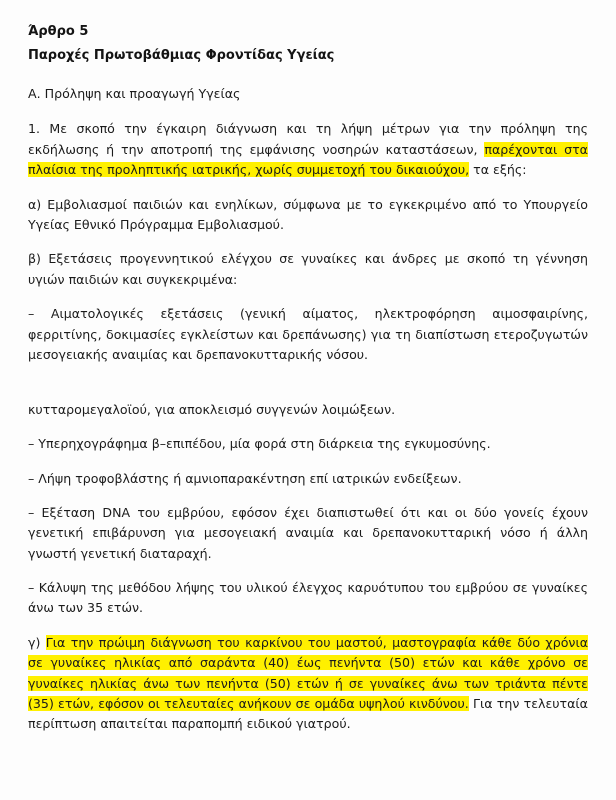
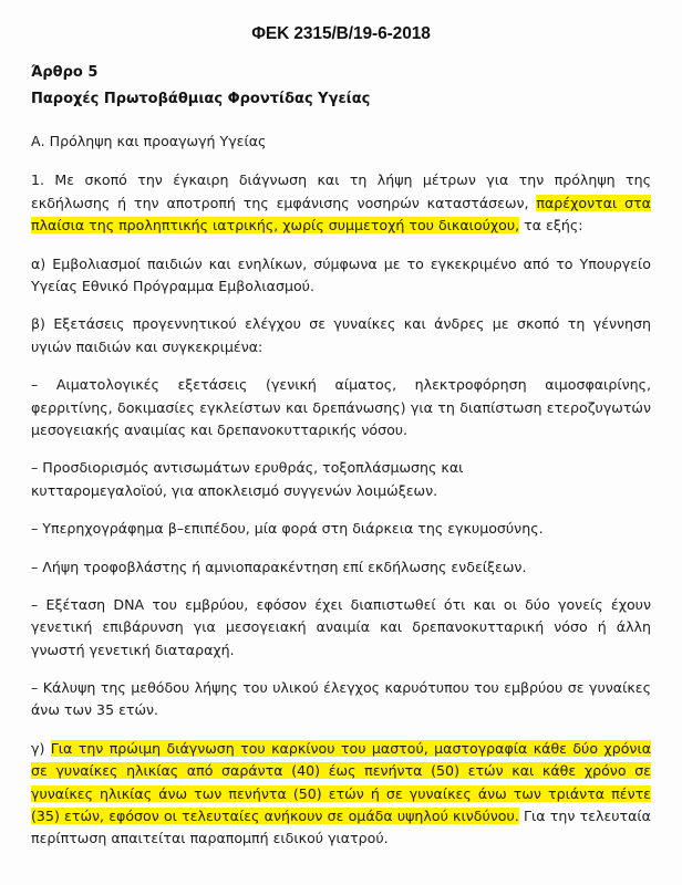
+ ΦΕΚ 2315/Β/19-6-2018
  Άρθρο 5
  Παροχές Πρωτοβάθμιας Φροντίδας Υγείας
  Α. Πρόληψη και προαγωγή Υγείας
  1. Με σκοπό την έγκαιρη διάγνωση και τη λήψη μέτρων για την πρόληψη της εκδήλωσης ή την αποτροπή της εμφάνισης νοσηρών καταστάσεων, παρέχονται στα πλαίσια της προληπτικής ιατρικής, χωρίς συμμετοχή του δικαιούχου, τα εξής:
  α) Εμβολιασμοί παιδιών και ενηλίκων, σύμφωνα με το εγκεκριμένο από το Υπουργείο Υγείας Εθνικό Πρόγραμμα Εμβολιασμού.
  β) Εξετάσεις προγεννητικού ελέγχου σε γυναίκες και άνδρες με σκοπό τη γέννηση υγιών παιδιών και συγκεκριμένα:
  – Αιματολογικές εξετάσεις (γενική αίματος, ηλεκτροφόρηση αιμοσφαιρίνης, φερριτίνης, δοκιμασίες εγκλείστων και δρεπάνωσης) για τη διαπίστωση ετεροζυγωτών μεσογειακής αναιμίας και δρεπανοκυτταρικής νόσου.
+ – Προσδιορισμός αντισωμάτων ερυθράς, τοξοπλάσμωσης και
  κυτταρομεγαλοϊού, για αποκλεισμό συγγενών λοιμώξεων.
  – Υπερηχογράφημα β–επιπέδου, μία φορά στη διάρκεια της εγκυμοσύνης.
- – Λήψη τροφοβλάστης ή αμνιοπαρακέντηση επί ιατρικών ενδείξεων.
+ – Λήψη τροφοβλάστης ή αμνιοπαρακέντηση επί εκδήλωσης ενδείξεων.
  – Εξέταση DNA του εμβρύου, εφόσον έχει διαπιστωθεί ότι και οι δύο γονείς έχουν γενετική επιβάρυνση για μεσογειακή αναιμία και δρεπανοκυτταρική νόσο ή άλλη γνωστή γενετική διαταραχή.
  – Κάλυψη της μεθόδου λήψης του υλικού έλεγχος καρυότυπου του εμβρύου σε γυναίκες άνω των 35 ετών.
  γ) Για την πρώιμη διάγνωση του καρκίνου του μαστού, μαστογραφία κάθε δύο χρόνια σε γυναίκες ηλικίας από σαράντα (40) έως πενήντα (50) ετών και κάθε χρόνο σε γυναίκες ηλικίας άνω των πενήντα (50) ετών ή σε γυναίκες άνω των τριάντα πέντε (35) ετών, εφόσον οι τελευταίες ανήκουν σε ομάδα υψηλού κινδύνου. Για την τελευταία περίπτωση απαιτείται παραπομπή ειδικού γιατρού.
